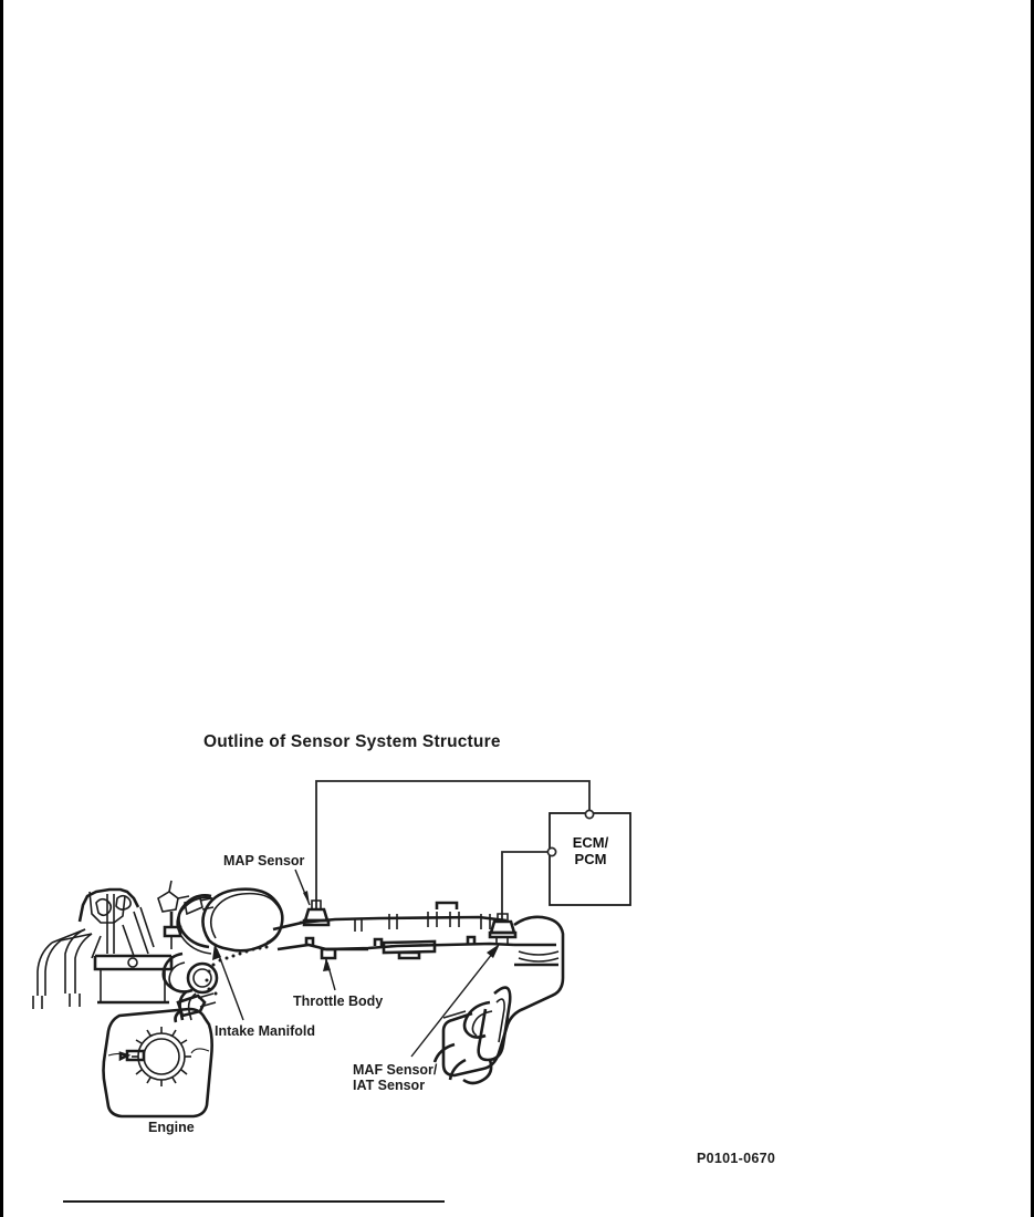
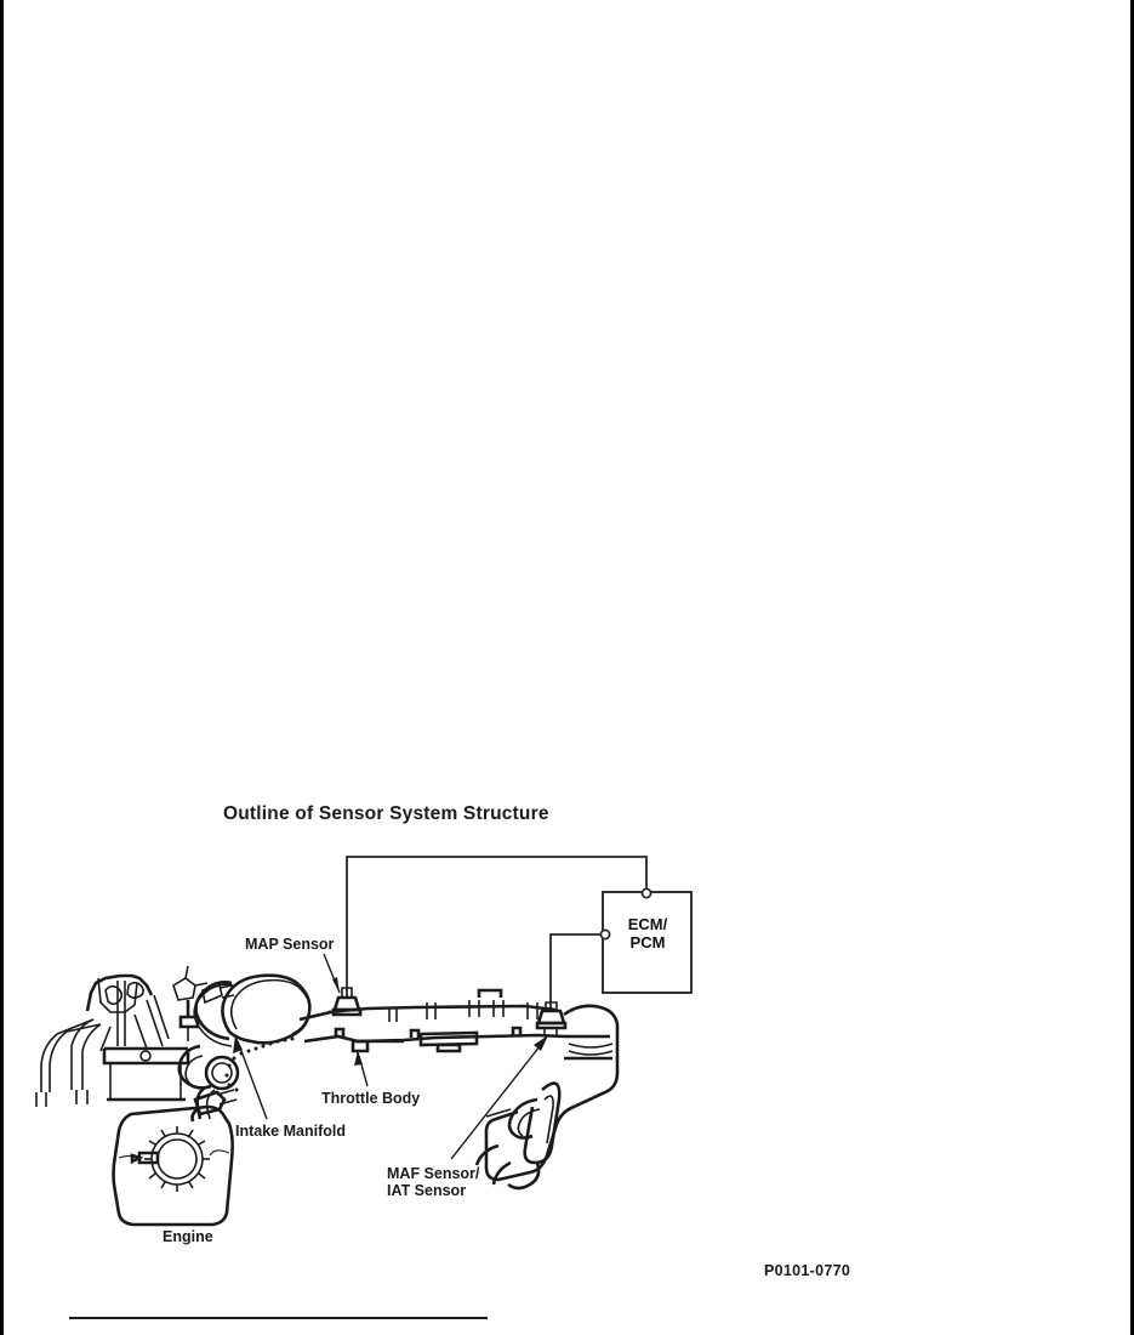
  Outline of Sensor System Structure
  MAP Sensor
  Throttle Body
  Intake Manifold
  MAF Sensor/
  IAT Sensor
  Engine
  ECM/
  PCM
- P0101-0670
+ P0101-0770
